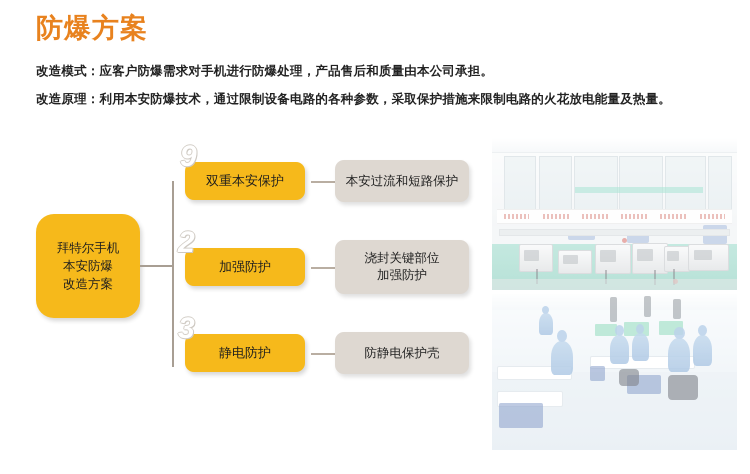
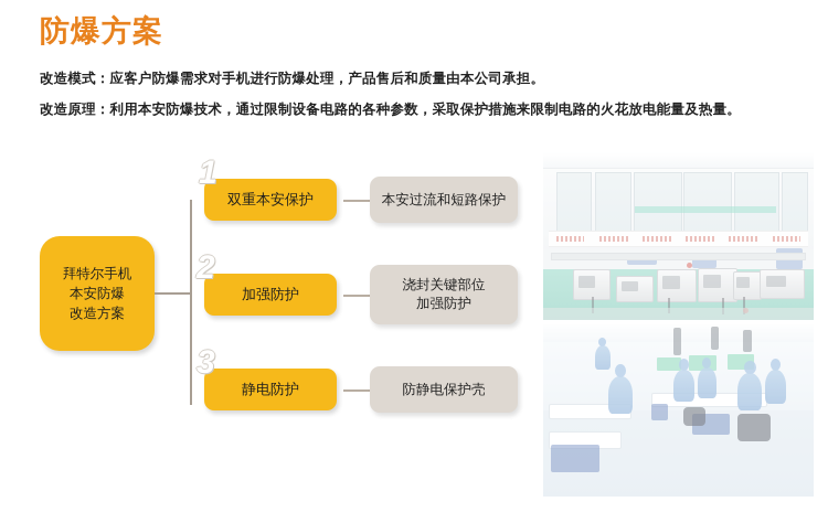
  防爆方案
  改造模式：应客户防爆需求对手机进行防爆处理，产品售后和质量由本公司承担。
  改造原理：利用本安防爆技术，通过限制设备电路的各种参数，采取保护措施来限制电路的火花放电能量及热量。
  拜特尔手机
  本安防爆
  改造方案
  双重本安保护
- 9
+ 1
  本安过流和短路保护
  加强防护
  2
  浇封关键部位
  加强防护
  静电防护
  3
  防静电保护壳
